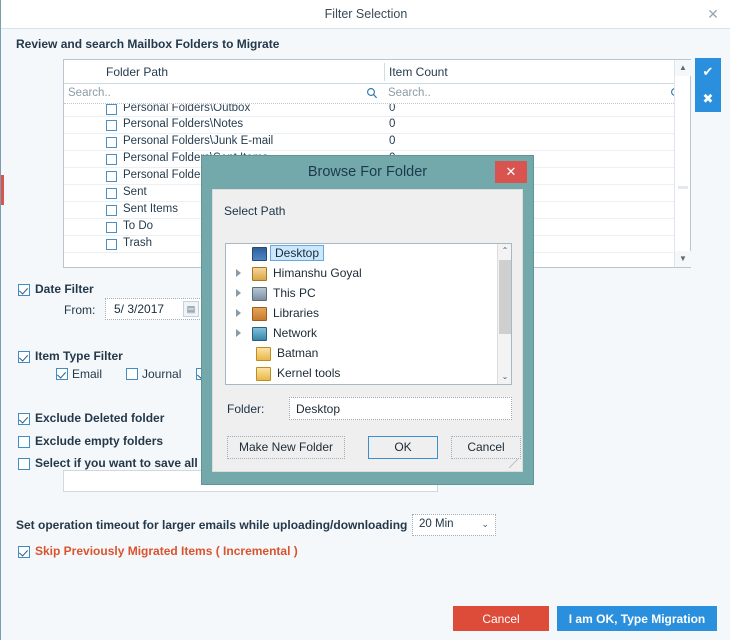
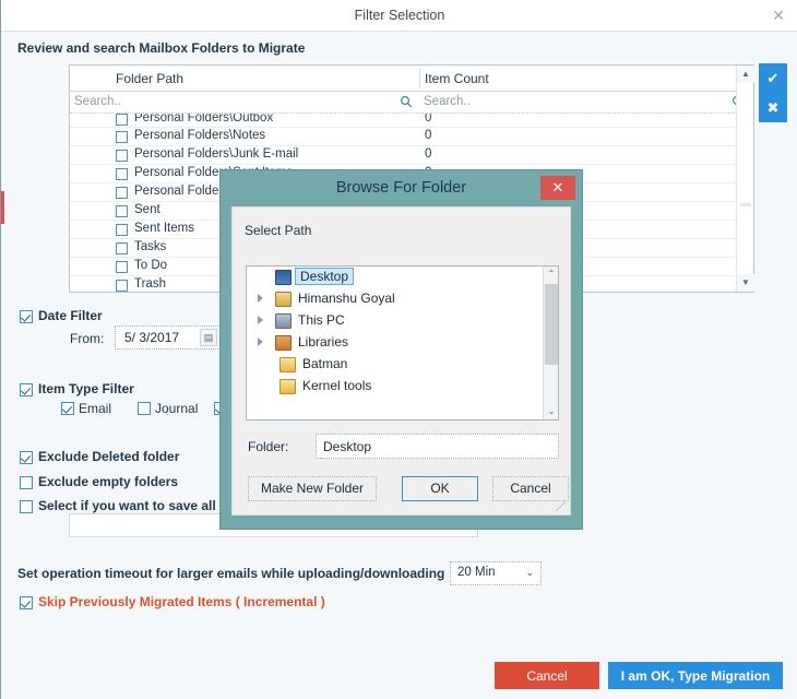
  Filter Selection
  ✕
  Review and search Mailbox Folders to Migrate
  Folder Path
  Item Count
  Search..
  Search..
  Personal Folders\Outbox
  0
  Personal Folders\Notes
  0
  Personal Folders\Junk E-mail
  0
  Personal Folde
  Sent
  Sent Items
+ Tasks
  To Do
  Trash
  ▲
  ▼
  ✔
  ✖
  Date Filter
  From:
  5/ 3/2017
  ▤
  Item Type Filter
  Email
  Journal
  Exclude Deleted folder
  Exclude empty folders
  Select if you want to save all
  Set operation timeout for larger emails while uploading/downloading
  20 Min
  ⌄
  Skip Previously Migrated Items ( Incremental )
  Cancel
  I am OK, Type Migration
  Browse For Folder
  ✕
  Select Path
  Desktop
  Himanshu Goyal
  This PC
  Libraries
- Network
  Batman
  Kernel tools
  ⌃
  ⌄
  Folder:
  Desktop
  Make New Folder
  OK
  Cancel
